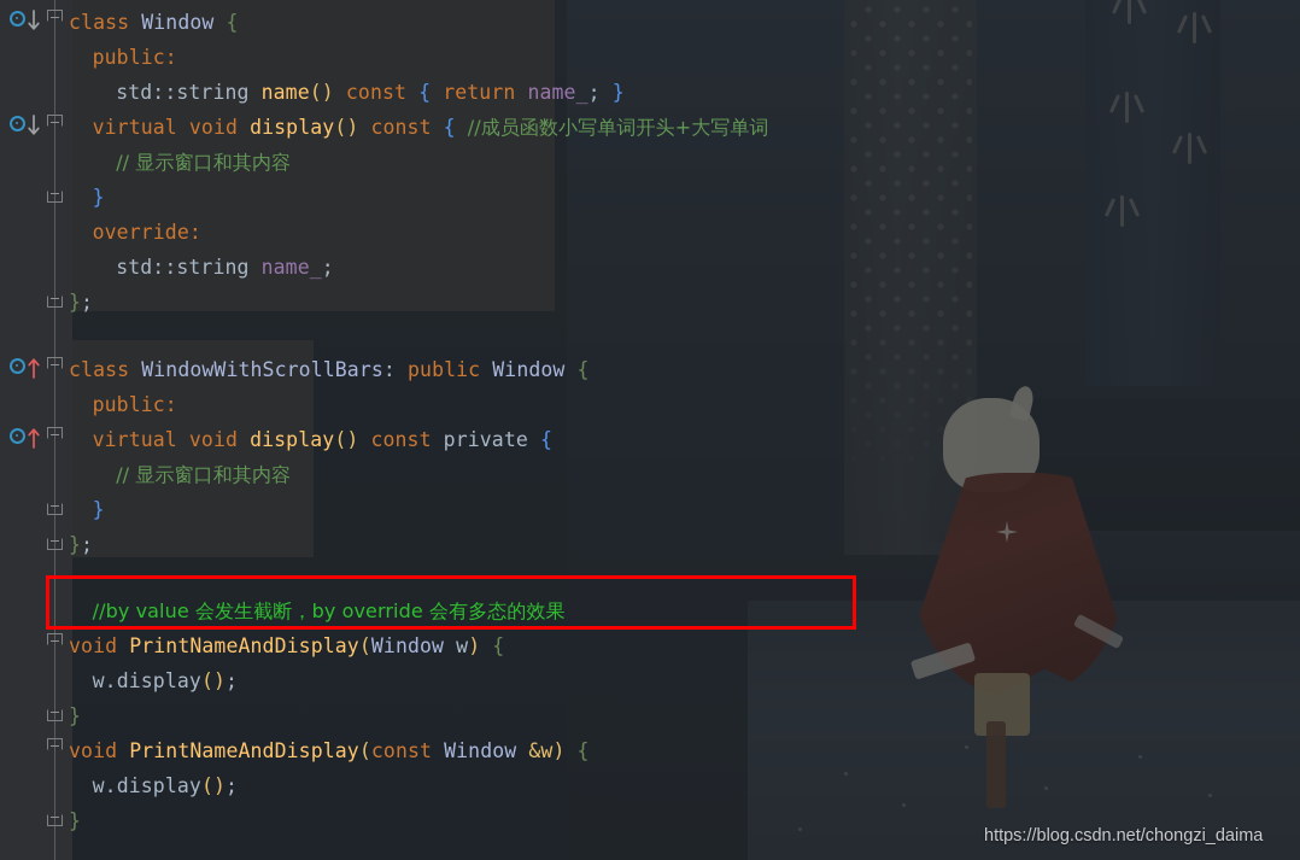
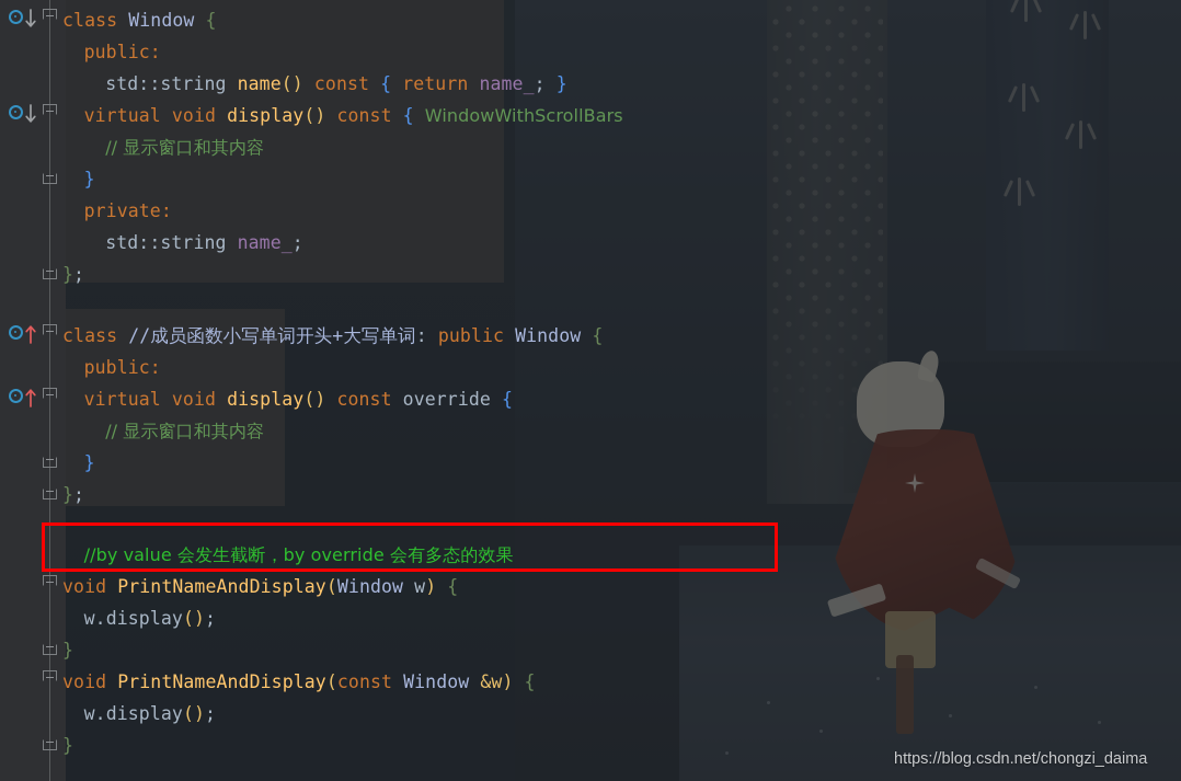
  class Window {
  public:
  std::string name() const { return name_; }
- virtual void display() const { //成员函数小写单词开头+大写单词
+ virtual void display() const { WindowWithScrollBars
  // 显示窗口和其内容
  }
- override:
+ private:
  std::string name_;
  };
- class WindowWithScrollBars: public Window {
+ class //成员函数小写单词开头+大写单词: public Window {
  public:
- virtual void display() const private {
+ virtual void display() const override {
  // 显示窗口和其内容
  }
  };
  //by value 会发生截断，by override 会有多态的效果
  void PrintNameAndDisplay(Window w) {
  w.display();
  }
  void PrintNameAndDisplay(const Window &w) {
  w.display();
  }
  https://blog.csdn.net/chongzi_daima
